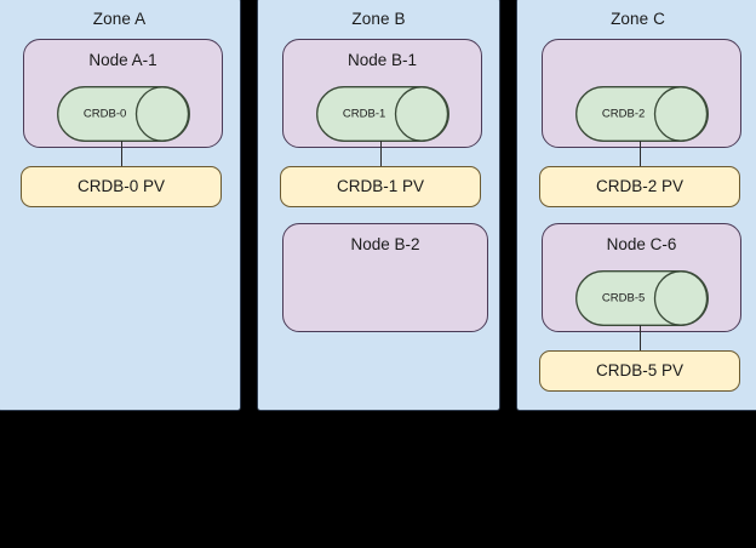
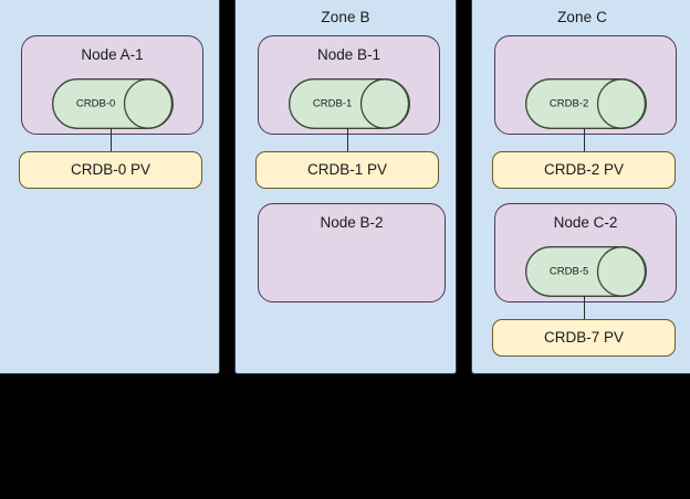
- Zone A
  Node A-1
  CRDB-0
  CRDB-0 PV
  Zone B
  Node B-1
  CRDB-1
  CRDB-1 PV
  Node B-2
  Zone C
  CRDB-2
  CRDB-2 PV
- Node C-6
+ Node C-2
  CRDB-5
- CRDB-5 PV
+ CRDB-7 PV
